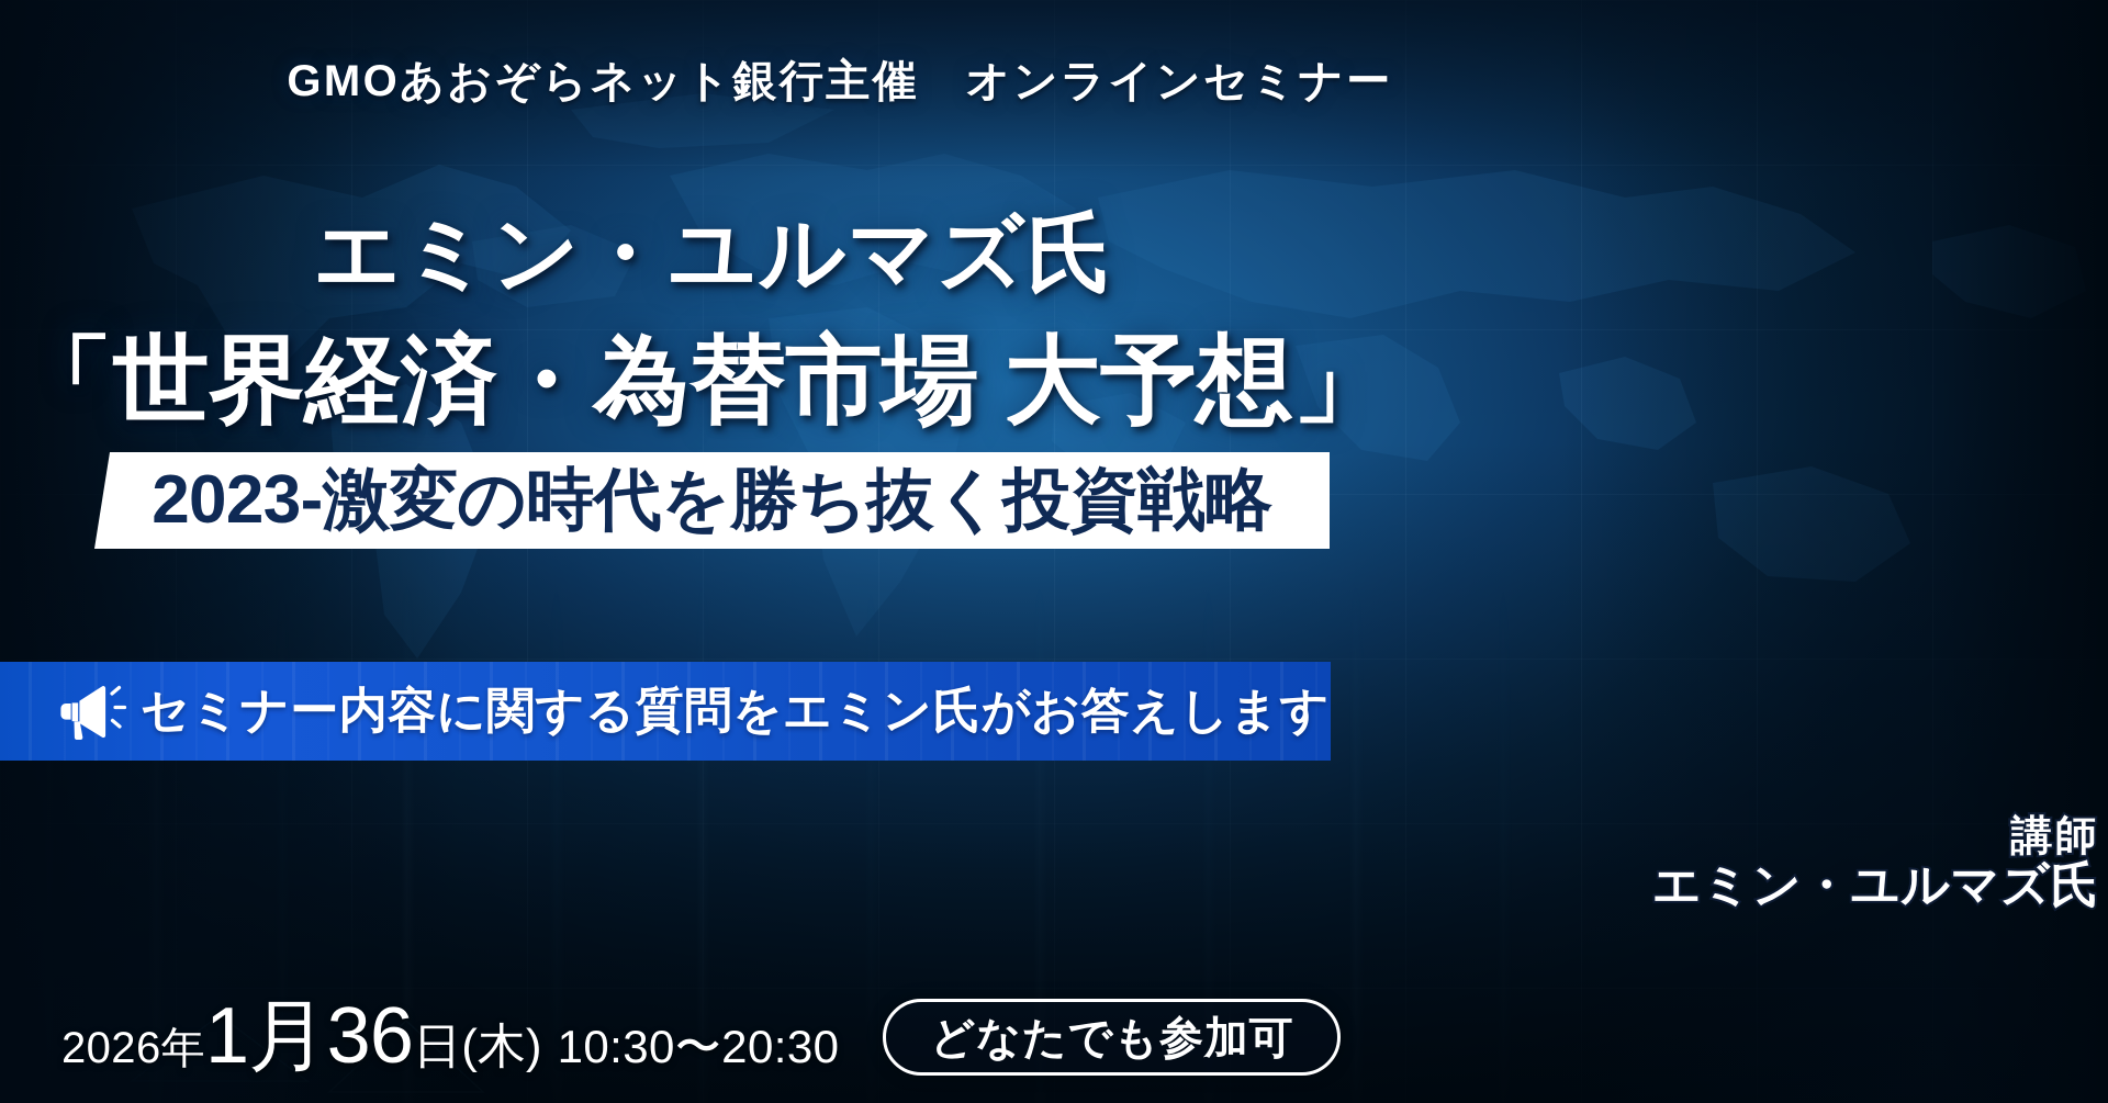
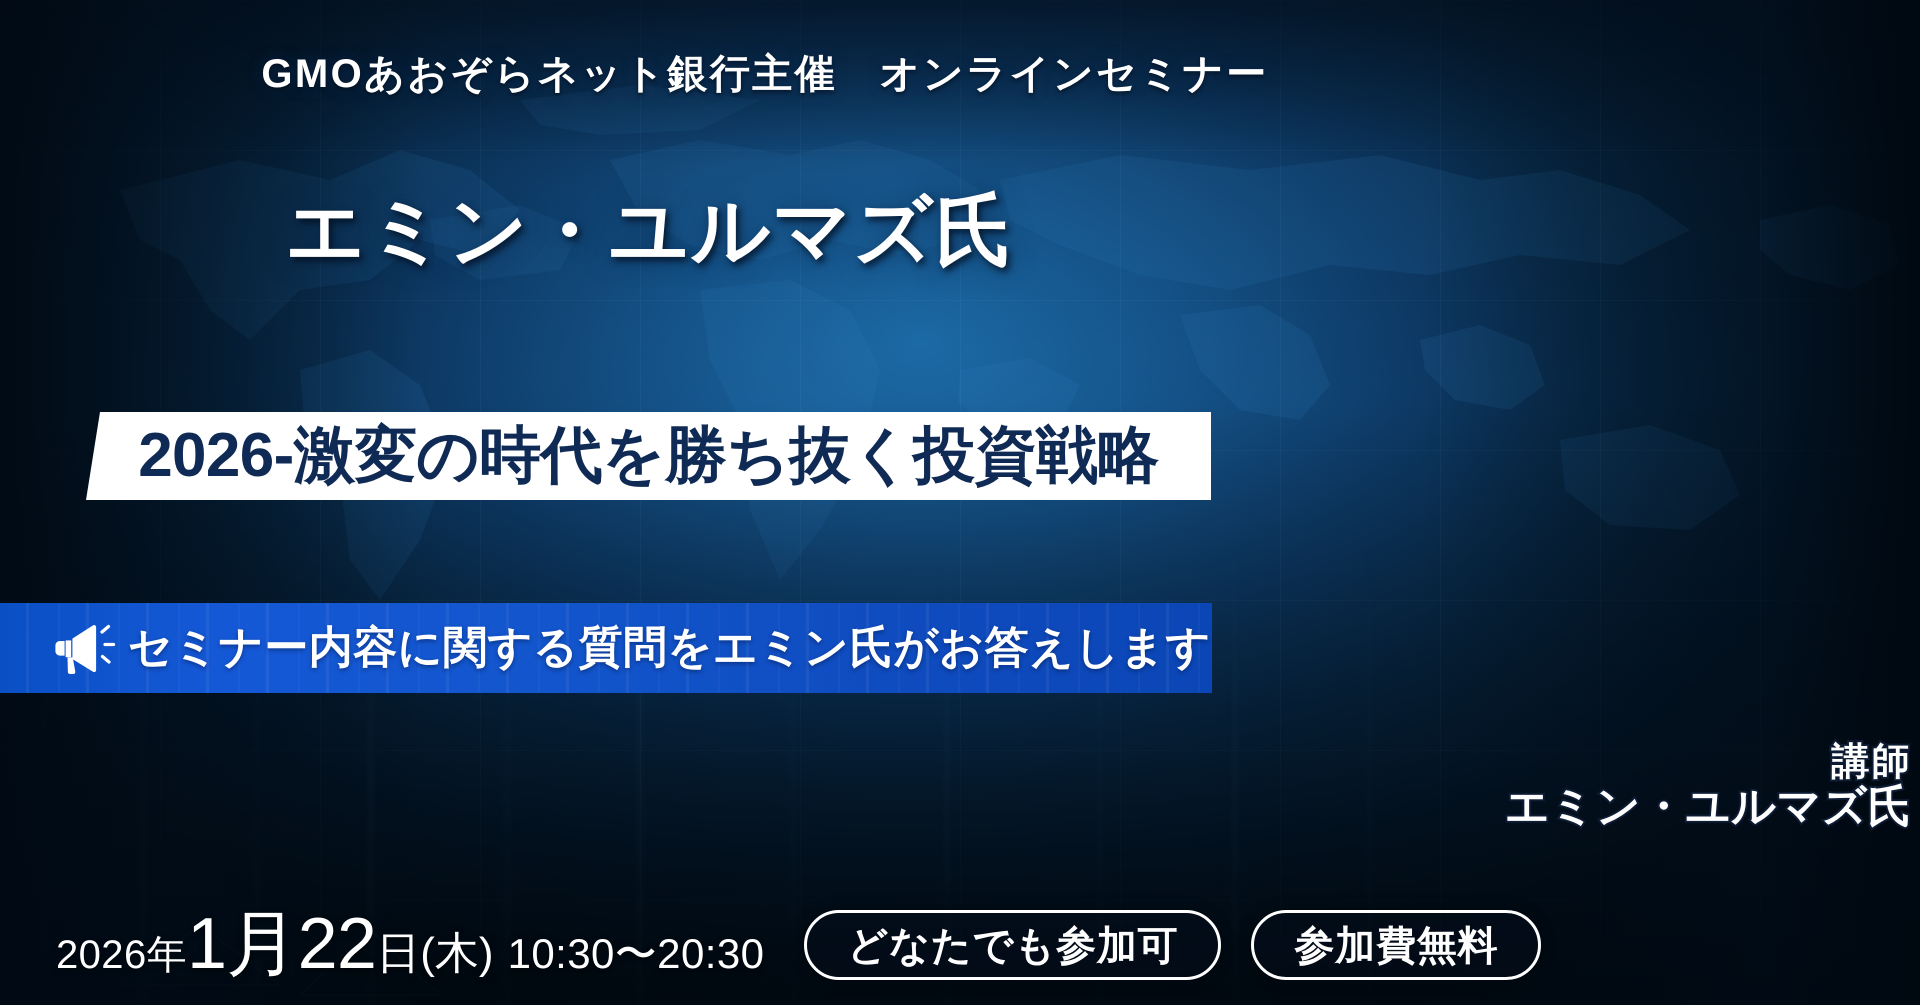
  講師
  エミン・ユルマズ氏
  GMOあおぞらネット銀行主催 オンラインセミナー
  エミン・ユルマズ氏
- 「世界経済・為替市場 大予想」
- 2023-激変の時代を勝ち抜く投資戦略
+ 2026-激変の時代を勝ち抜く投資戦略
  セミナー内容に関する質問をエミン氏がお答えします
  2026年
  1月
- 36
+ 22
  日
  (木)
  10:30〜20:30
  どなたでも参加可
+ 参加費無料
